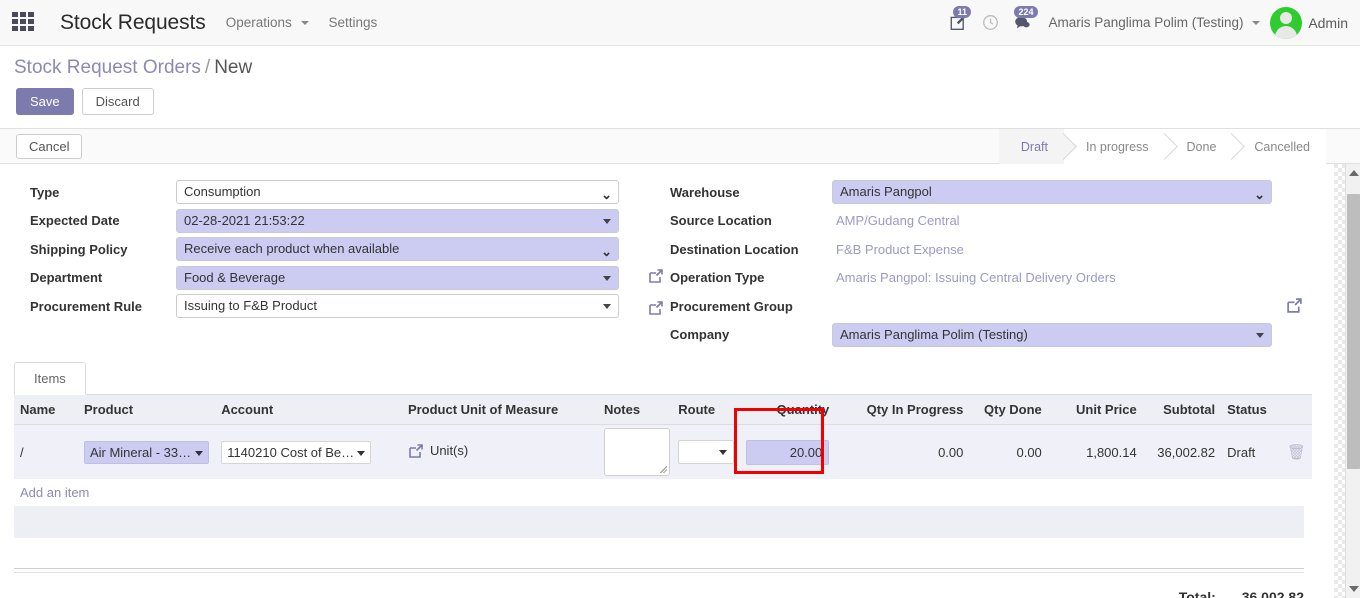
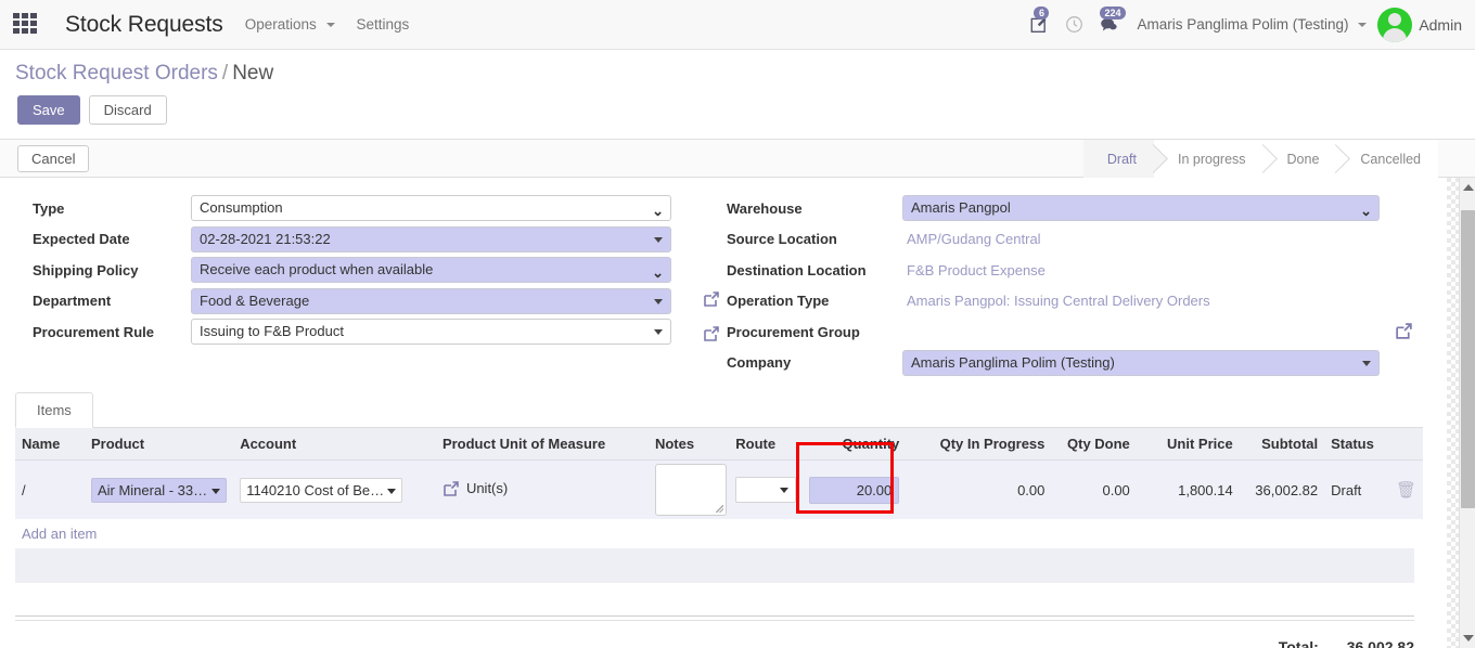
  Stock Requests
  Operations
  Settings
- 11
+ 6
  224
  Amaris Panglima Polim (Testing)
  Admin
  Stock Request Orders / New
  Save
  Discard
  Cancel
  Draft
  In progress
  Done
  Cancelled
  Type
  Consumption
  ⌄
  Expected Date
  02-28-2021 21:53:22
  Shipping Policy
  Receive each product when available
  ⌄
  Department
  Food & Beverage
  Procurement Rule
  Issuing to F&B Product
  Warehouse
  Amaris Pangpol
  ⌄
  Source Location
  AMP/Gudang Central
  Destination Location
  F&B Product Expense
  Operation Type
  Amaris Pangpol: Issuing Central Delivery Orders
  Procurement Group
  Company
  Amaris Panglima Polim (Testing)
  Items
  Name	Product	Account	Product Unit of Measure	Notes	Route	Quantity	Qty In Progress	Qty Done	Unit Price	Subtotal	Status
  /	Air Mineral - 330ml	1140210 Cost of Bevera	Unit(s)			20.00	0.00	0.00	1,800.14	36,002.82	Draft 🗑
  Add an item
  Total: 36,002.82
